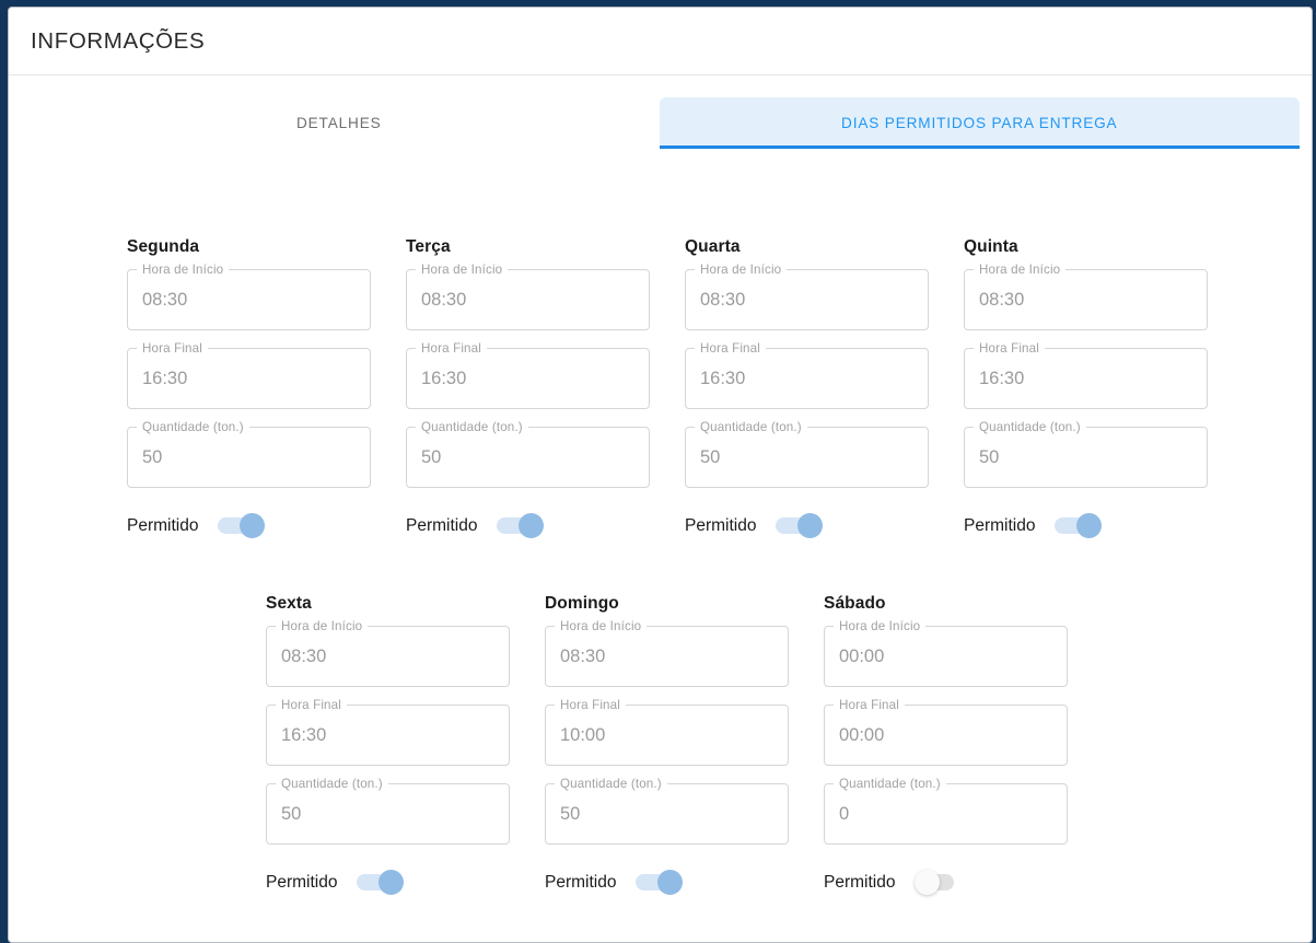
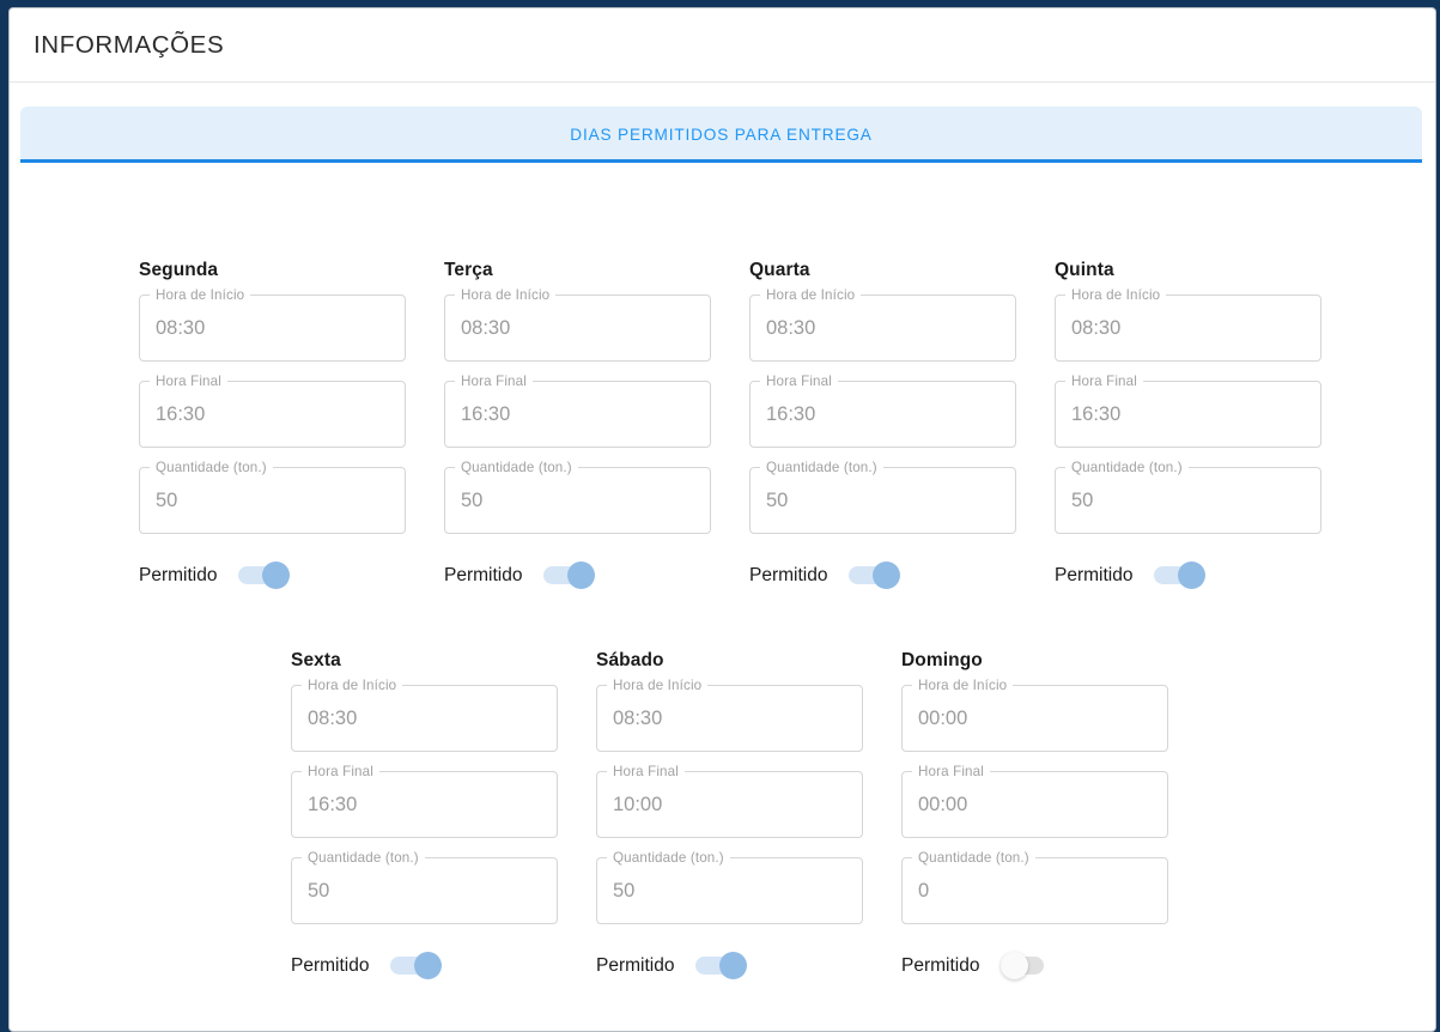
  INFORMAÇÕES
- DETALHES
  DIAS PERMITIDOS PARA ENTREGA
  Segunda
  08:30
  Hora de Início
  16:30
  Hora Final
  50
  Quantidade (ton.)
  Permitido
  Terça
  08:30
  Hora de Início
  16:30
  Hora Final
  50
  Quantidade (ton.)
  Permitido
  Quarta
  08:30
  Hora de Início
  16:30
  Hora Final
  50
  Quantidade (ton.)
  Permitido
  Quinta
  08:30
  Hora de Início
  16:30
  Hora Final
  50
  Quantidade (ton.)
  Permitido
  Sexta
  08:30
  Hora de Início
  16:30
  Hora Final
  50
  Quantidade (ton.)
  Permitido
- Domingo
+ Sábado
  08:30
  Hora de Início
  10:00
  Hora Final
  50
  Quantidade (ton.)
  Permitido
- Sábado
+ Domingo
  00:00
  Hora de Início
  00:00
  Hora Final
  0
  Quantidade (ton.)
  Permitido
